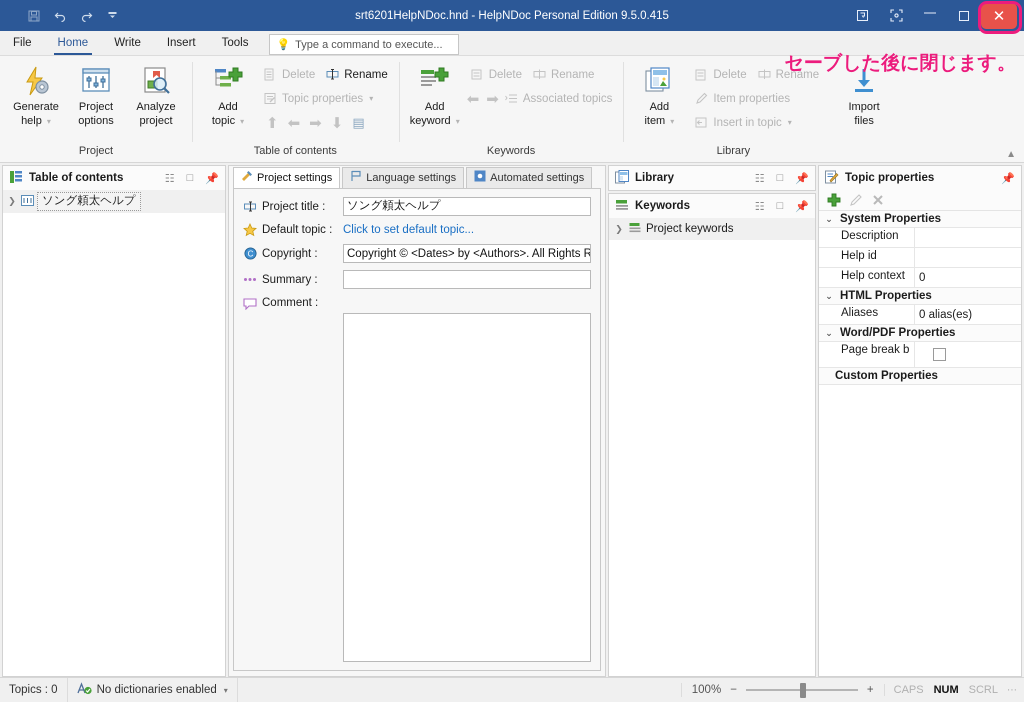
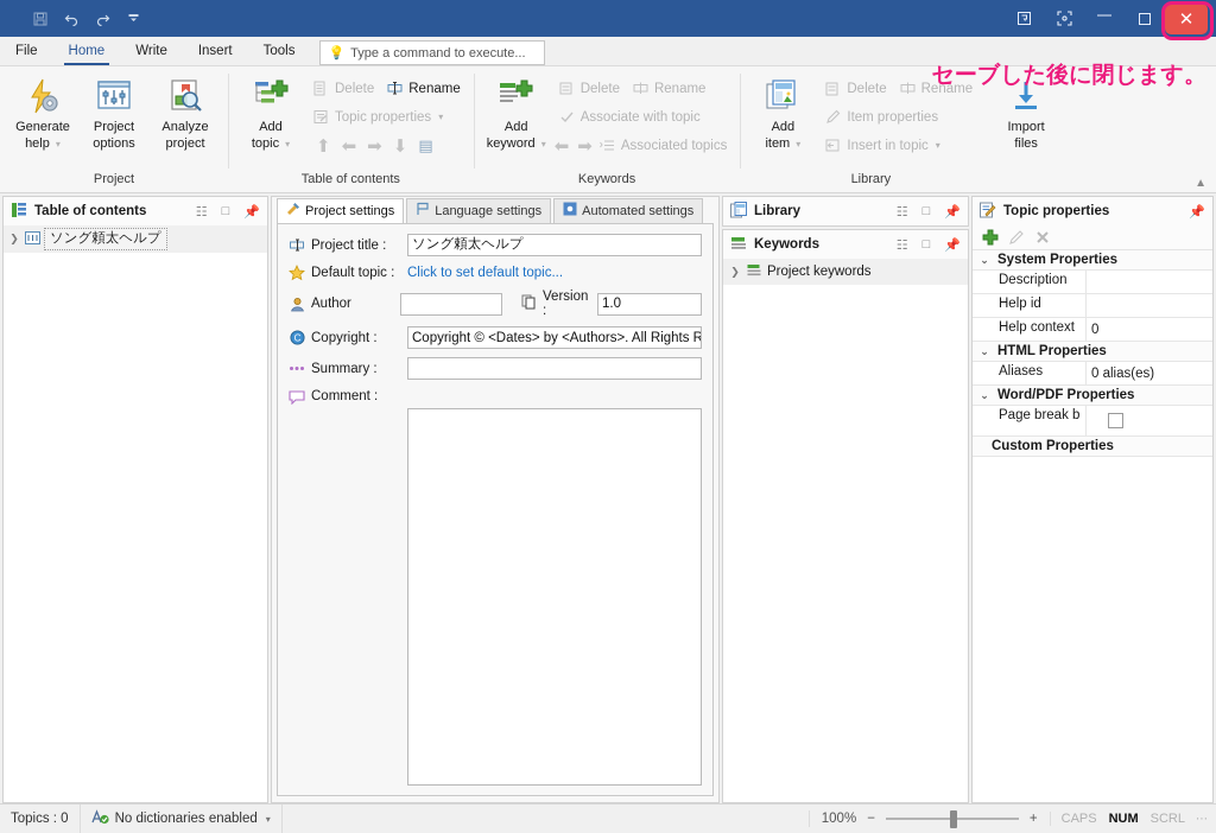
- srt6201HelpNDoc.hnd - HelpNDoc Personal Edition 9.5.0.415
  ✕
  File
  Home
  Write
  Insert
  Tools
  💡
  Type a command to execute...
  Generate
  help ▾
  Project
  options
  Analyze
  project
  Project
  Add
  topic ▾
  Delete
  Rename
  Topic properties
  ▾
  ⬆
  ⬅
  ➡
  ⬇
  ▤
  Table of contents
  Add
  keyword ▾
  Delete
  Rename
+ Associate with topic
  ⬅
  ➡
  Associated topics
  Keywords
  Add
  item ▾
  Delete
  Rename
  Item properties
  Insert in topic
  ▾
  Import
  files
  Library
  ▲
  セーブした後に閉じます。
  Table of contents
  ☷
  □
  📌
  ❯
  ソング頼太ヘルプ
  Project settings
  Language settings
  Automated settings
  Project title :
  ソング頼太ヘルプ
  Default topic :
  Click to set default topic...
+ Author
+ Version :
+ 1.0
  C
  Copyright :
  Copyright © <Dates> by <Authors>. All Rights R
  Summary :
  Comment :
  Library
  ☷
  □
  📌
  Keywords
  ☷
  □
  📌
  ❯
  Project keywords
  Topic properties
  📌
  ⌄
  System Properties
  Description
  Help id
  Help context
  0
  ⌄
  HTML Properties
  Aliases
  0 alias(es)
  ⌄
  Word/PDF Properties
  Page break b
  Custom Properties
  Topics : 0
  No dictionaries enabled
  ▾
  100%
  −
  +
  CAPS
  NUM
  SCRL
  ⋯
